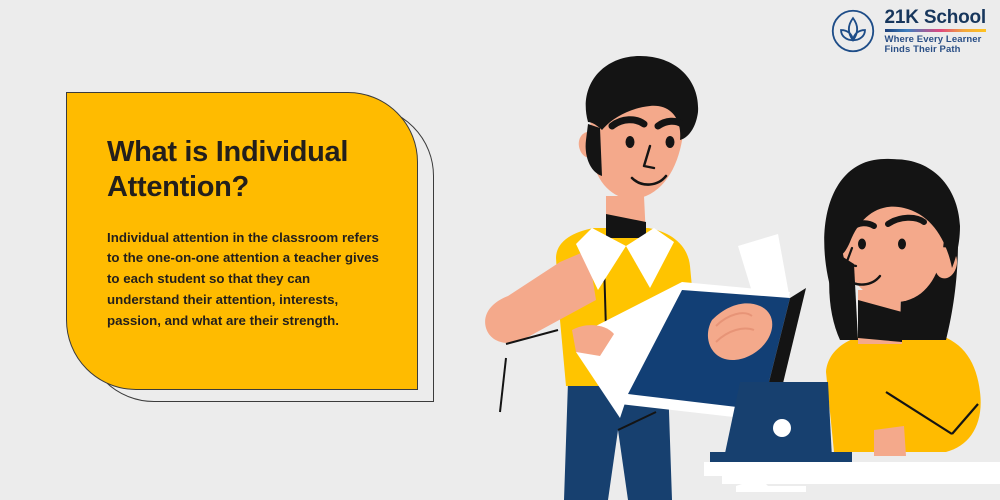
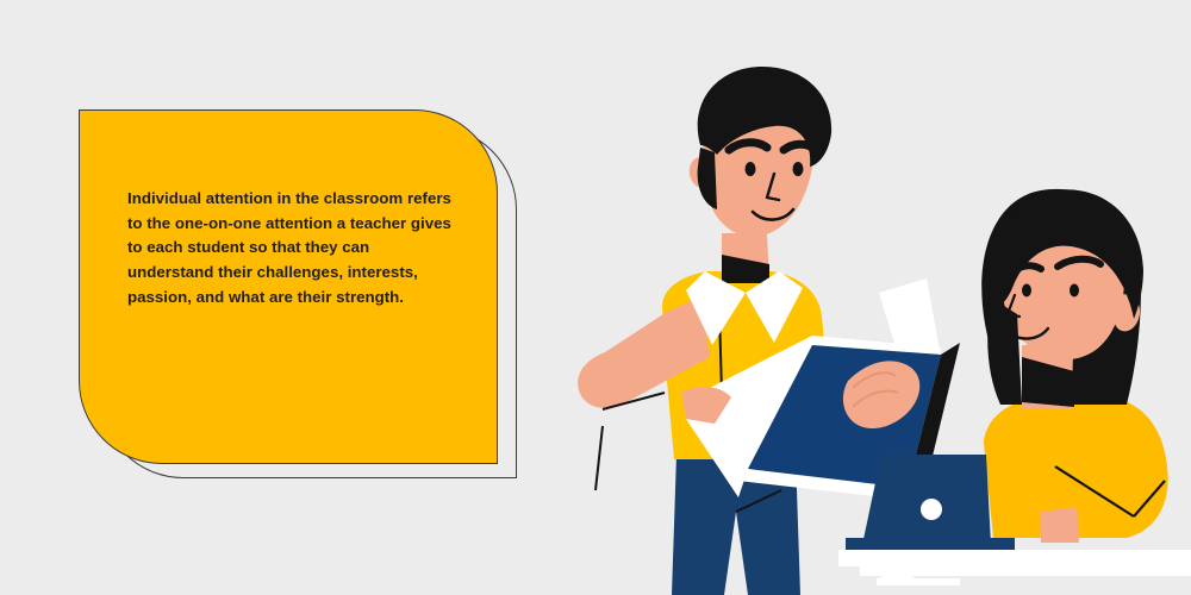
- 21K School
- Where Every Learner
- Finds Their Path
- What is Individual Attention?
- Individual attention in the classroom refers to the one-on-one attention a teacher gives to each student so that they can understand their attention, interests, passion, and what are their strength.
+ Individual attention in the classroom refers to the one-on-one attention a teacher gives to each student so that they can understand their challenges, interests, passion, and what are their strength.
